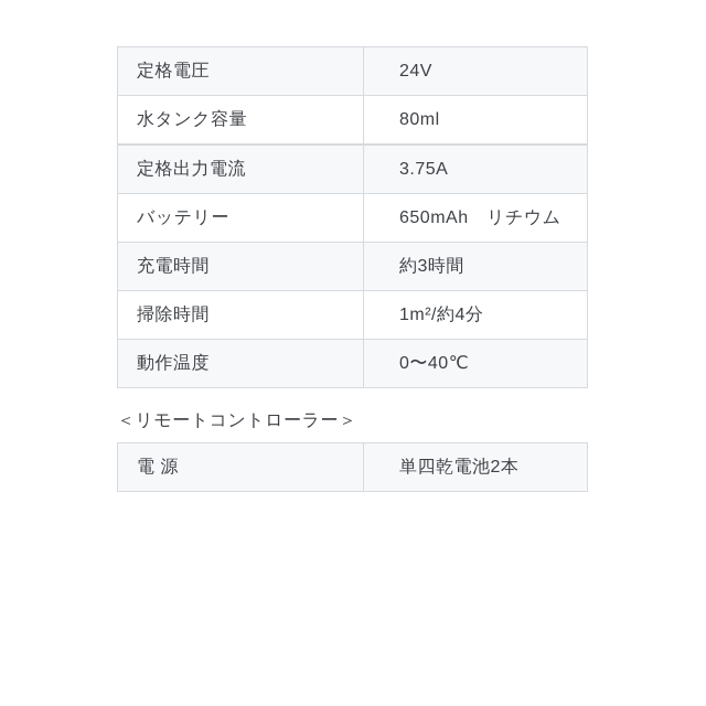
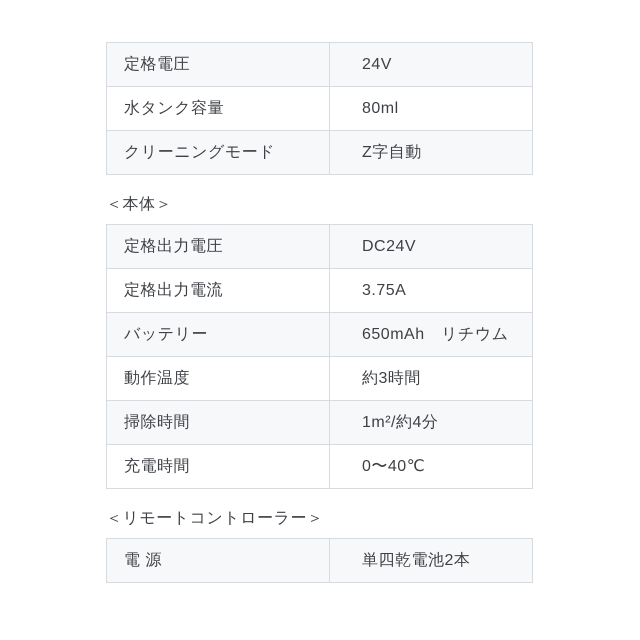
  定格電圧	24V
  水タンク容量	80ml
+ クリーニングモード	Z字自動
+ ＜本体＞
+ 定格出力電圧	DC24V
  定格出力電流	3.75A
  バッテリー	650mAh リチウム
- 充電時間	約3時間
+ 動作温度	約3時間
  掃除時間	1m²/約4分
- 動作温度	0〜40℃
+ 充電時間	0〜40℃
  ＜リモートコントローラー＞
  電 源	単四乾電池2本
